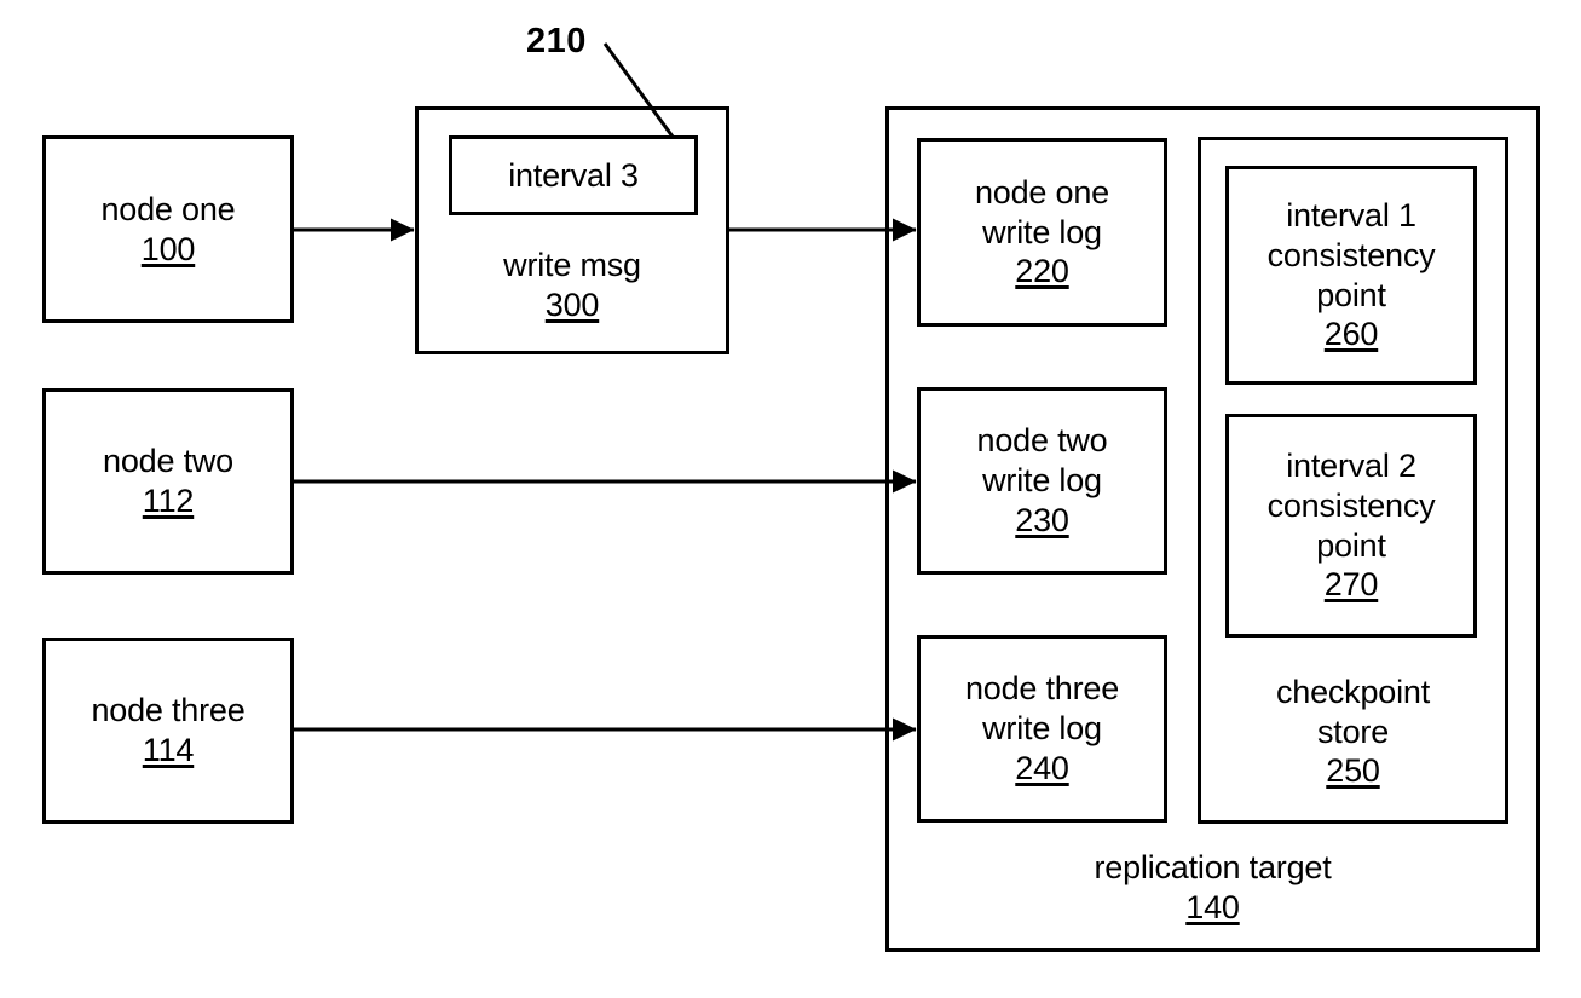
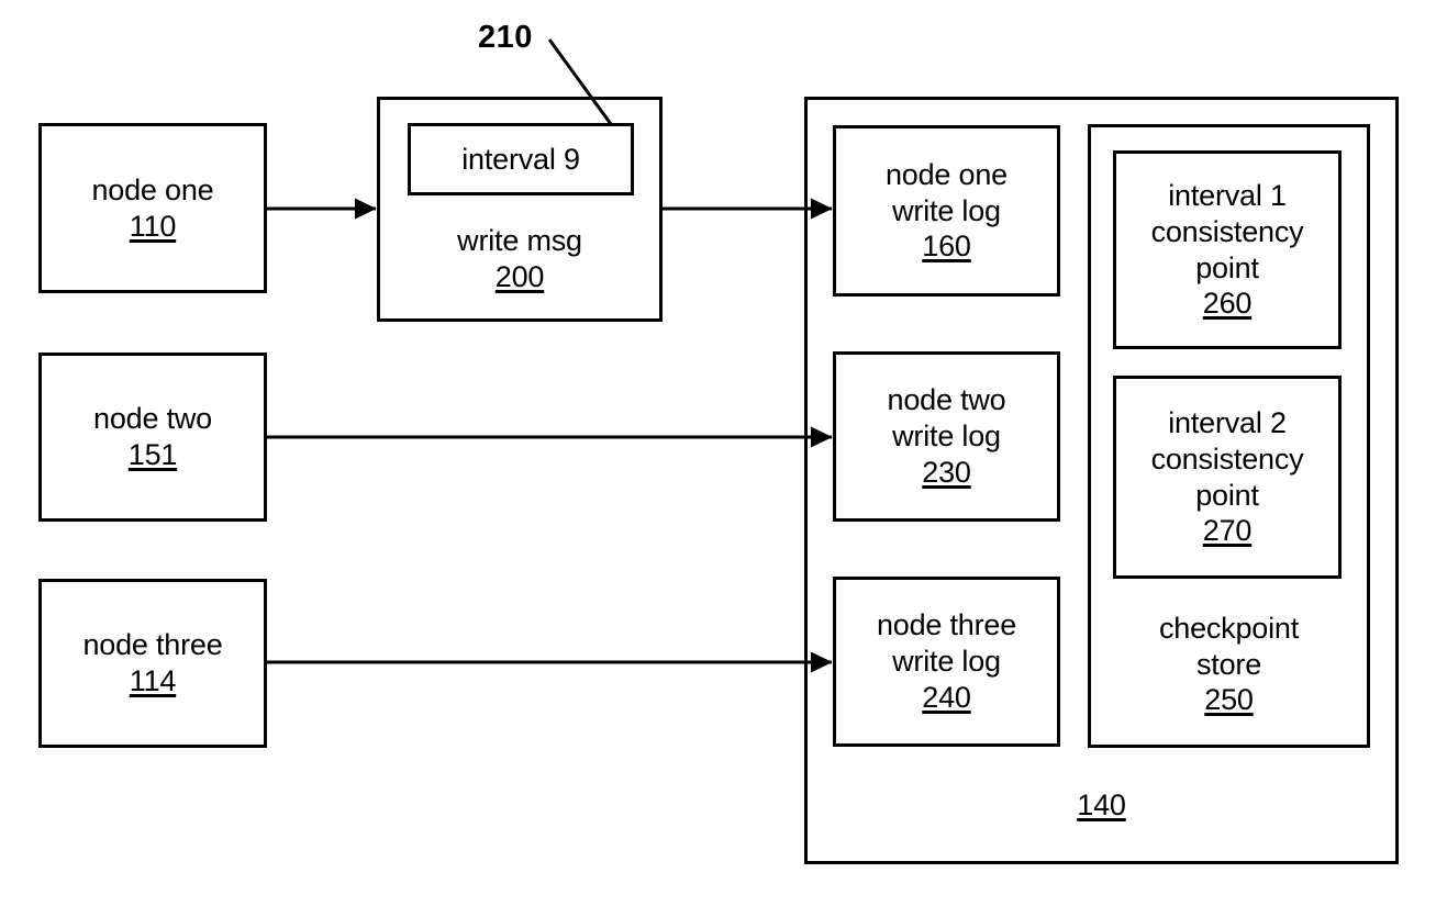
  node one
- 100
+ 110
  node two
- 112
+ 151
  node three
  114
- interval 3
+ interval 9
  write msg
- 300
+ 200
  210
  node one
  write log
- 220
+ 160
  node two
  write log
  230
  node three
  write log
  240
  interval 1
  consistency
  point
  260
  interval 2
  consistency
  point
  270
  checkpoint
  store
  250
- replication target
  140
